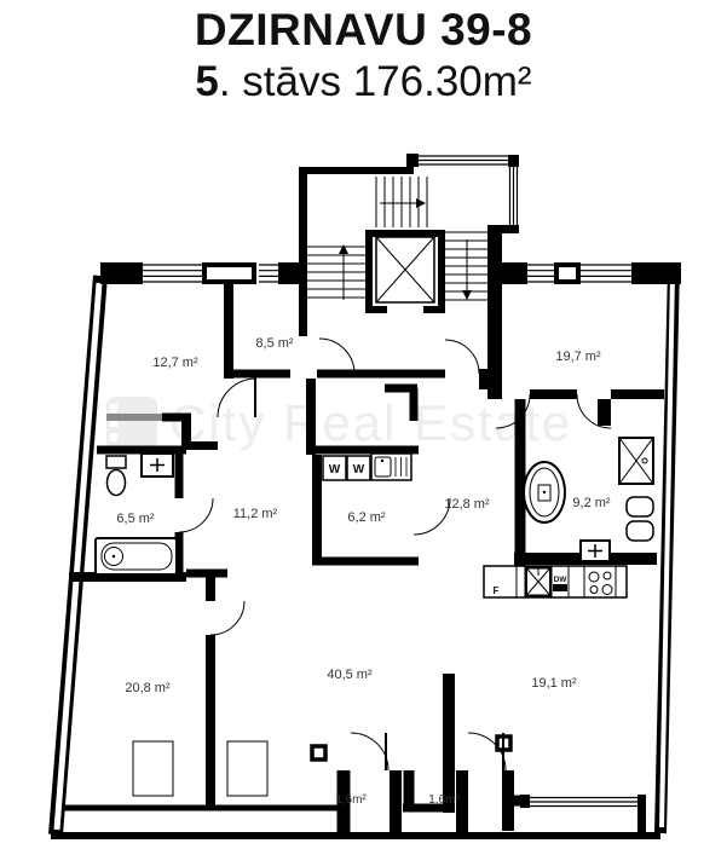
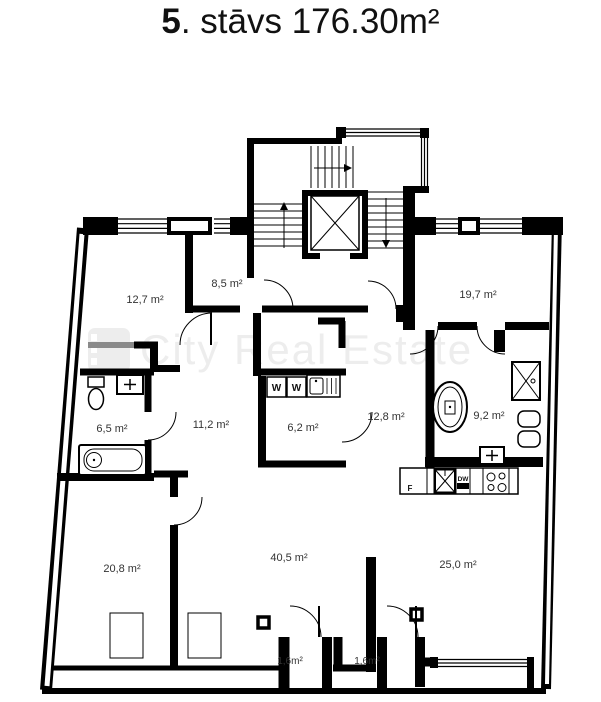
- DZIRNAVU 39-8
  5. stāvs 176.30m²
  ity Real Estate
  12,7 m²
  8,5 m²
  19,7 m²
  6,5 m²
  11,2 m²
  6,2 m²
  12,8 m²
  9,2 m²
  20,8 m²
  40,5 m²
- 19,1 m²
+ 25,0 m²
  1,6m²
  1,6m²
  W
  W
  F
